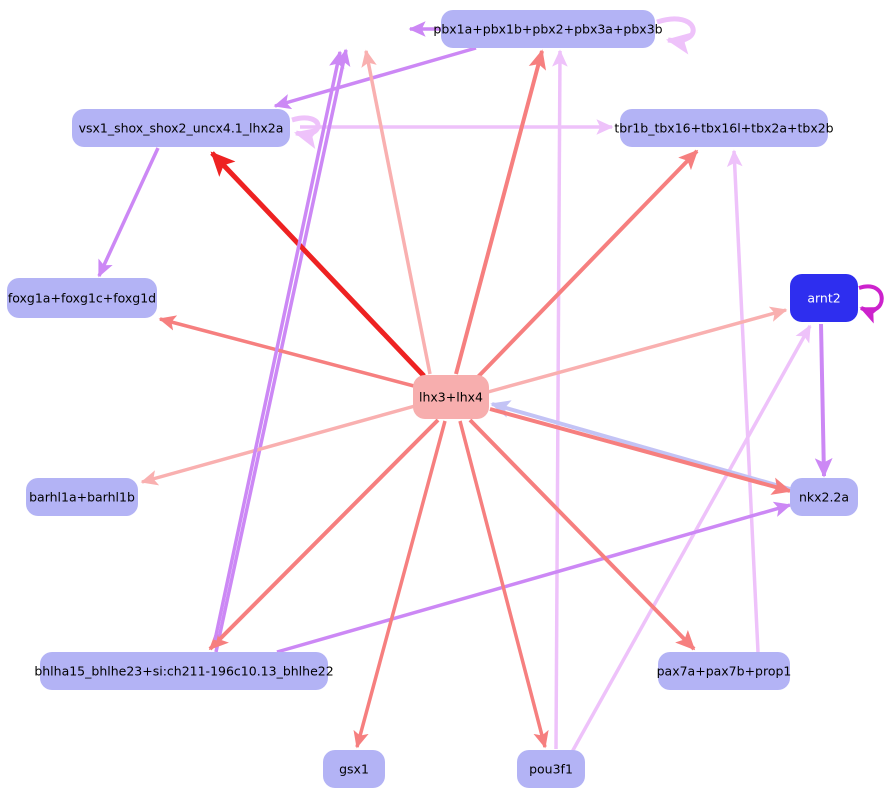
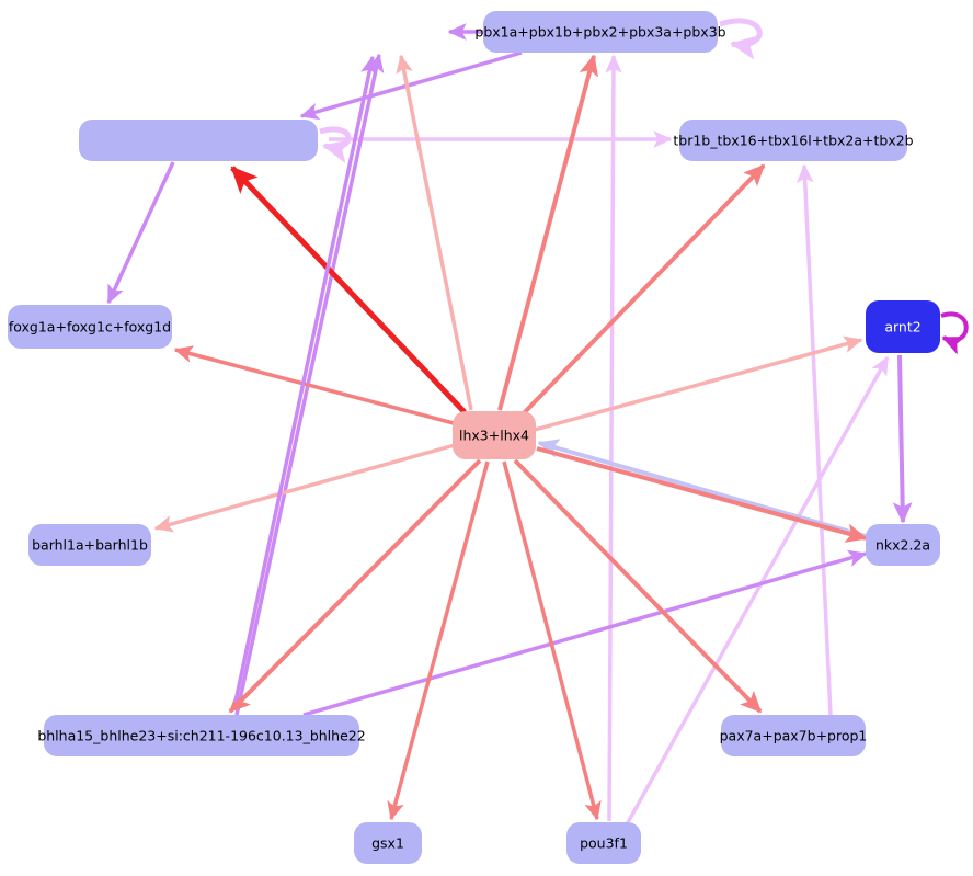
  pbx1a+pbx1b+pbx2+pbx3a+pbx3b
- vsx1_shox_shox2_uncx4.1_lhx2a
  tbr1b_tbx16+tbx16l+tbx2a+tbx2b
  foxg1a+foxg1c+foxg1d
  arnt2
  lhx3+lhx4
  barhl1a+barhl1b
  nkx2.2a
  bhlha15_bhlhe23+si:ch211-196c10.13_bhlhe22
  pax7a+pax7b+prop1
  gsx1
  pou3f1
